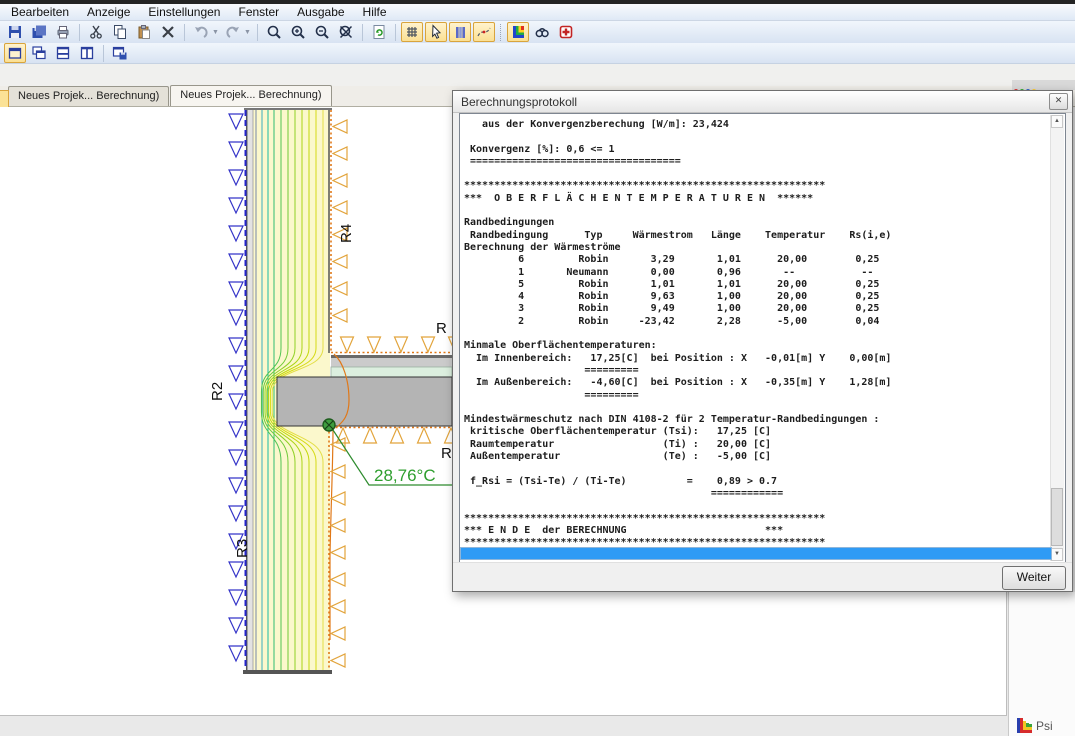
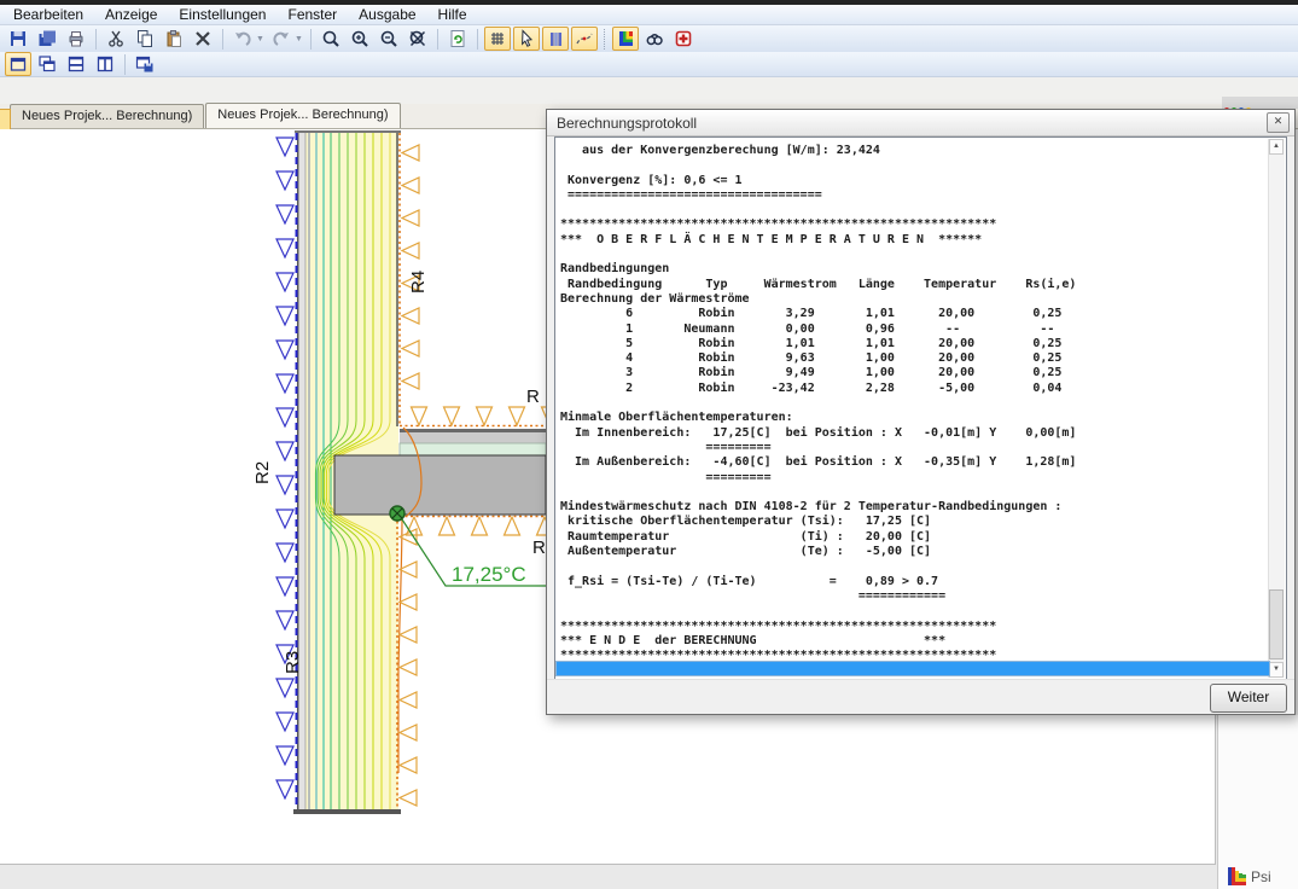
  Bearbeiten
  Anzeige
  Einstellungen
  Fenster
  Ausgabe
  Hilfe
  Neues Projek... Berechnung)
  Neues Projek... Berechnung)
  R
  R
- 28,76°C
+ 17,25°C
  Psi
  Berechnungsprotokoll
  ✕
  aus der Konvergenzberechung [W/m]: 23,424
  Konvergenz [%]: 0,6 <= 1
  ===================================
  ************************************************************
  *** O B E R F L Ä C H E N T E M P E R A T U R E N ******
  Randbedingungen
  Randbedingung Typ Wärmestrom Länge Temperatur Rs(i,e)
  Berechnung der Wärmeströme
  6 Robin 3,29 1,01 20,00 0,25
  1 Neumann 0,00 0,96 -- --
  5 Robin 1,01 1,01 20,00 0,25
  4 Robin 9,63 1,00 20,00 0,25
  3 Robin 9,49 1,00 20,00 0,25
  2 Robin -23,42 2,28 -5,00 0,04
  Minmale Oberflächentemperaturen:
  Im Innenbereich: 17,25[C] bei Position : X -0,01[m] Y 0,00[m]
  =========
  Im Außenbereich: -4,60[C] bei Position : X -0,35[m] Y 1,28[m]
  =========
  Mindestwärmeschutz nach DIN 4108-2 für 2 Temperatur-Randbedingungen :
  kritische Oberflächentemperatur (Tsi): 17,25 [C]
  Raumtemperatur (Ti) : 20,00 [C]
  Außentemperatur (Te) : -5,00 [C]
  f_Rsi = (Tsi-Te) / (Ti-Te) = 0,89 > 0.7
  ============
  ************************************************************
  *** E N D E der BERECHNUNG ***
  ************************************************************
  Weiter
